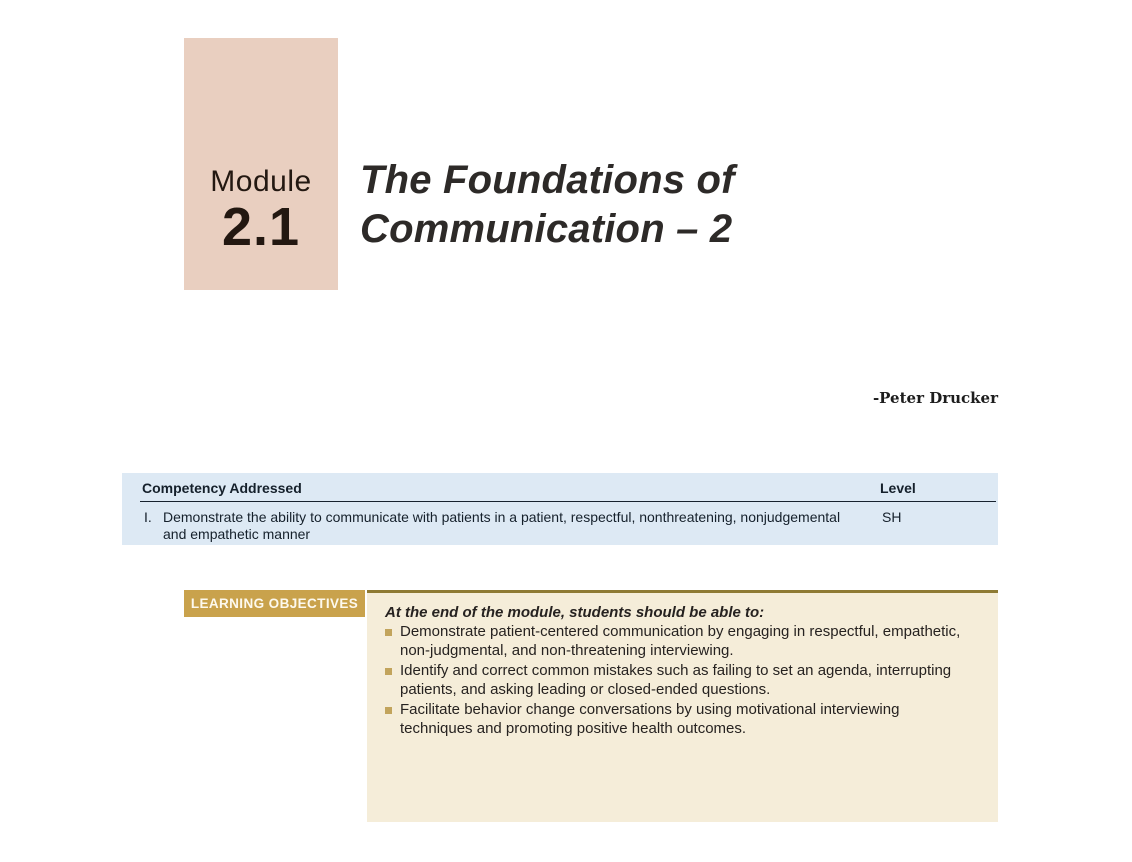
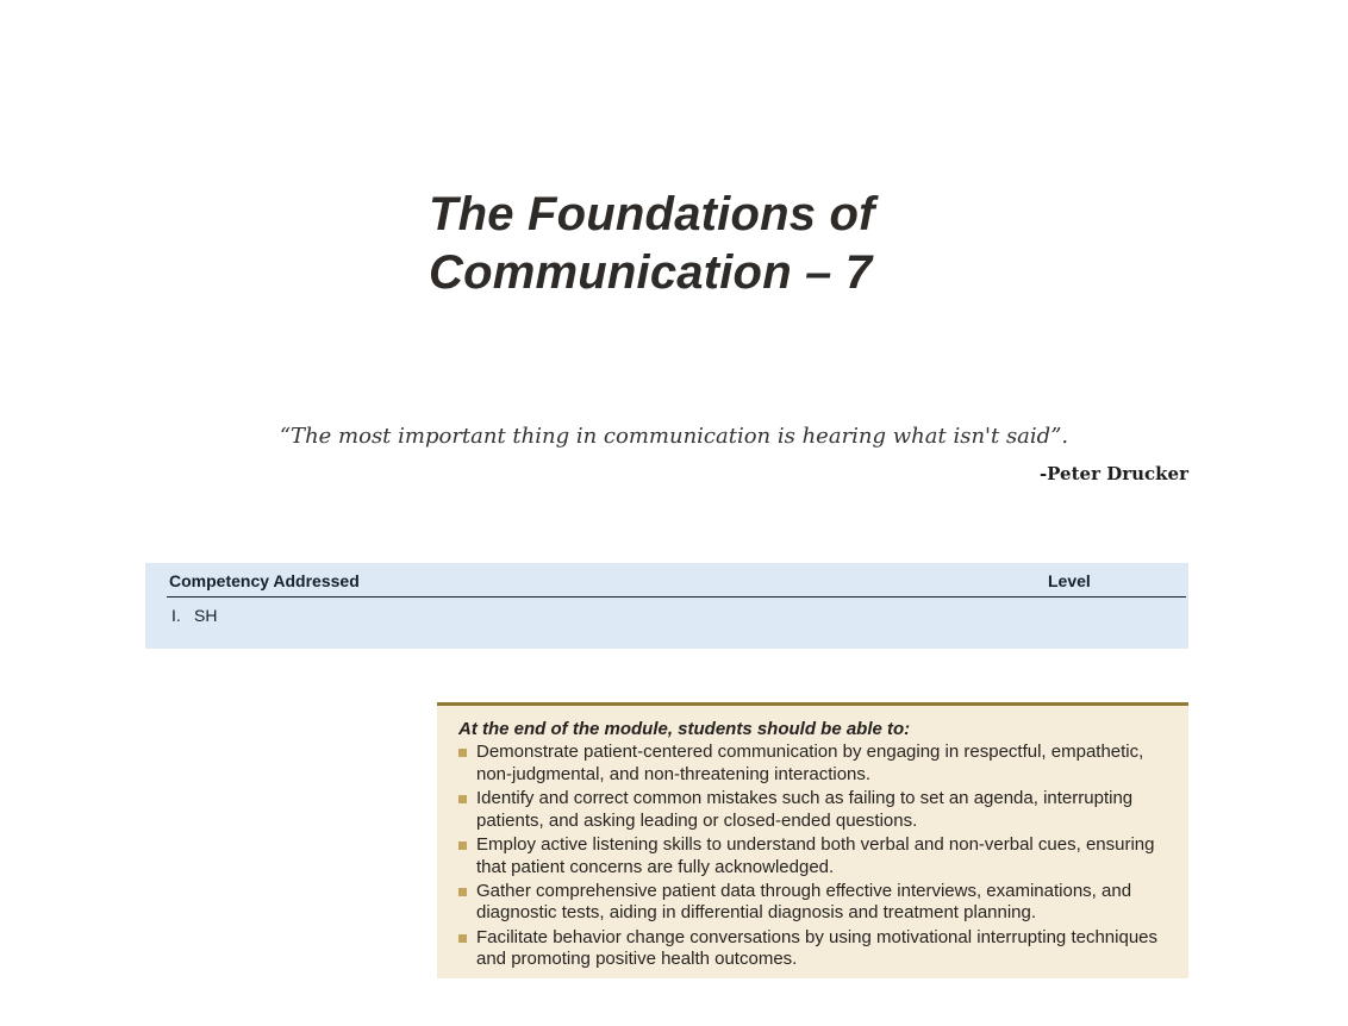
- Module
- 2.1
  The Foundations of
- Communication – 2
+ Communication – 7
+ “The most important thing in communication is hearing what isn't said”.
  -Peter Drucker
  Competency Addressed
  Level
  I.
- Demonstrate the ability to communicate with patients in a patient, respectful, nonthreatening, nonjudgemental and empathetic manner
  SH
- LEARNING OBJECTIVES
  At the end of the module, students should be able to:
- Demonstrate patient-centered communication by engaging in respectful, empathetic, non-judgmental, and non-threatening interviewing.
+ Demonstrate patient-centered communication by engaging in respectful, empathetic, non-judgmental, and non-threatening interactions.
  Identify and correct common mistakes such as failing to set an agenda, interrupting patients, and asking leading or closed-ended questions.
+ Employ active listening skills to understand both verbal and non-verbal cues, ensuring that patient concerns are fully acknowledged.
+ Gather comprehensive patient data through effective interviews, examinations, and diagnostic tests, aiding in differential diagnosis and treatment planning.
- Facilitate behavior change conversations by using motivational interviewing techniques and promoting positive health outcomes.
+ Facilitate behavior change conversations by using motivational interrupting techniques and promoting positive health outcomes.
